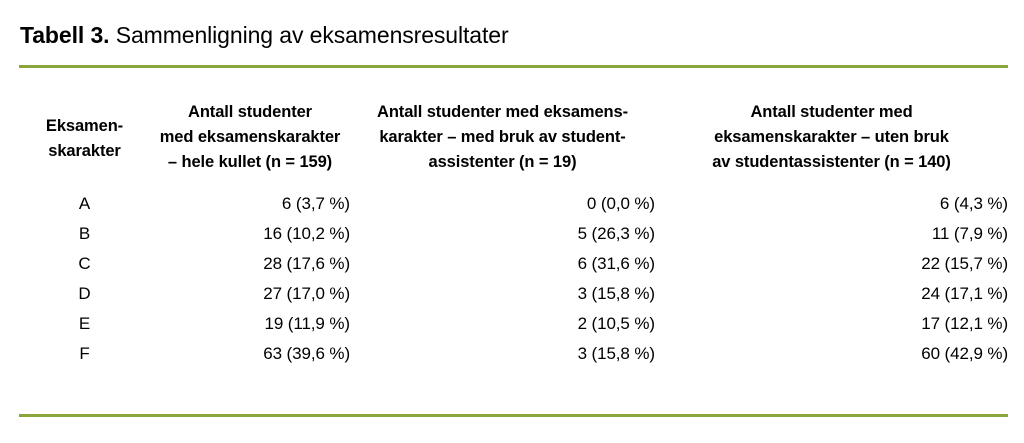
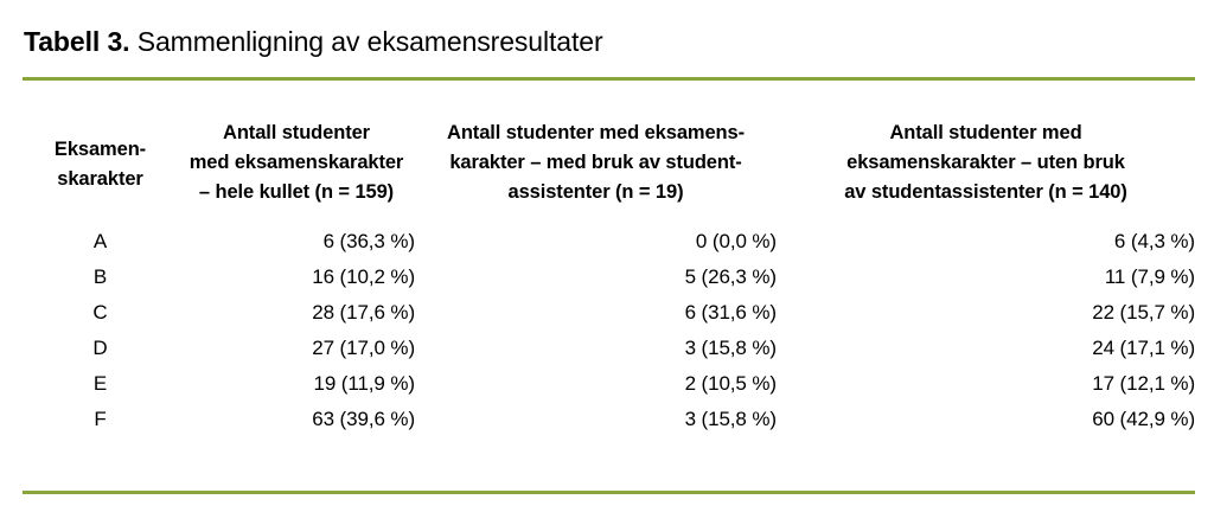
  Tabell 3. Sammenligning av eksamensresultater
  Eksamen- skarakter	Antall studenter med eksamenskarakter – hele kullet (n = 159)	Antall studenter med eksamens- karakter – med bruk av student- assistenter (n = 19)	Antall studenter med eksamenskarakter – uten bruk av studentassistenter (n = 140)
- A	6 (3,7 %)	0 (0,0 %)	6 (4,3 %)
+ A	6 (36,3 %)	0 (0,0 %)	6 (4,3 %)
  B	16 (10,2 %)	5 (26,3 %)	11 (7,9 %)
  C	28 (17,6 %)	6 (31,6 %)	22 (15,7 %)
  D	27 (17,0 %)	3 (15,8 %)	24 (17,1 %)
  E	19 (11,9 %)	2 (10,5 %)	17 (12,1 %)
  F	63 (39,6 %)	3 (15,8 %)	60 (42,9 %)
